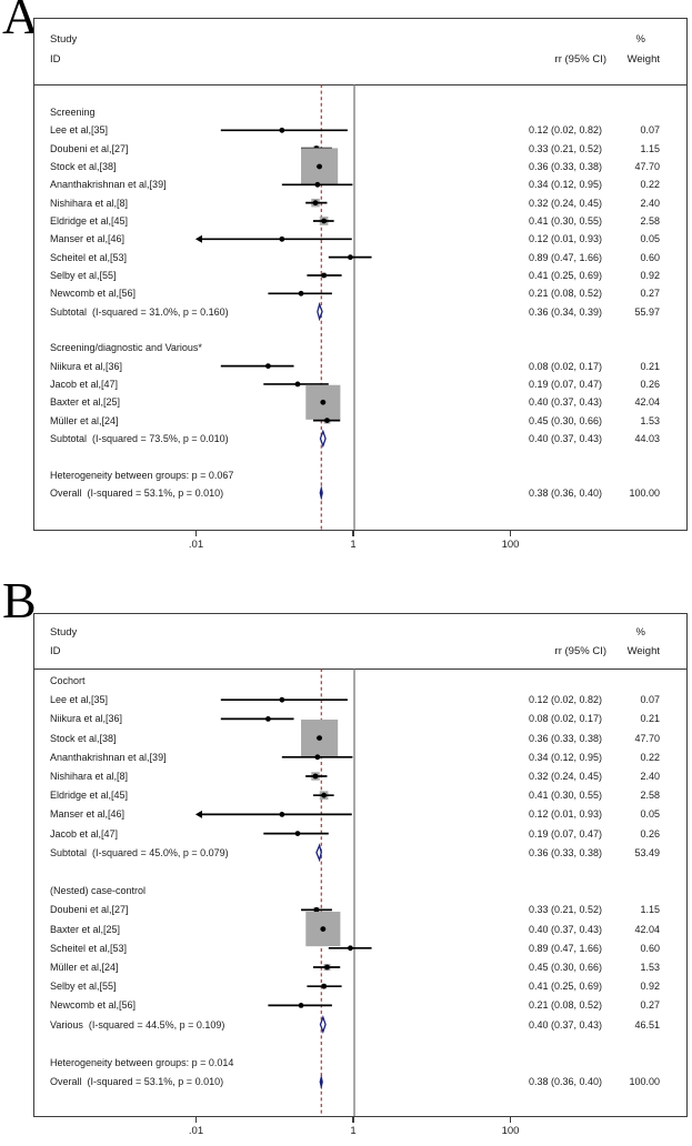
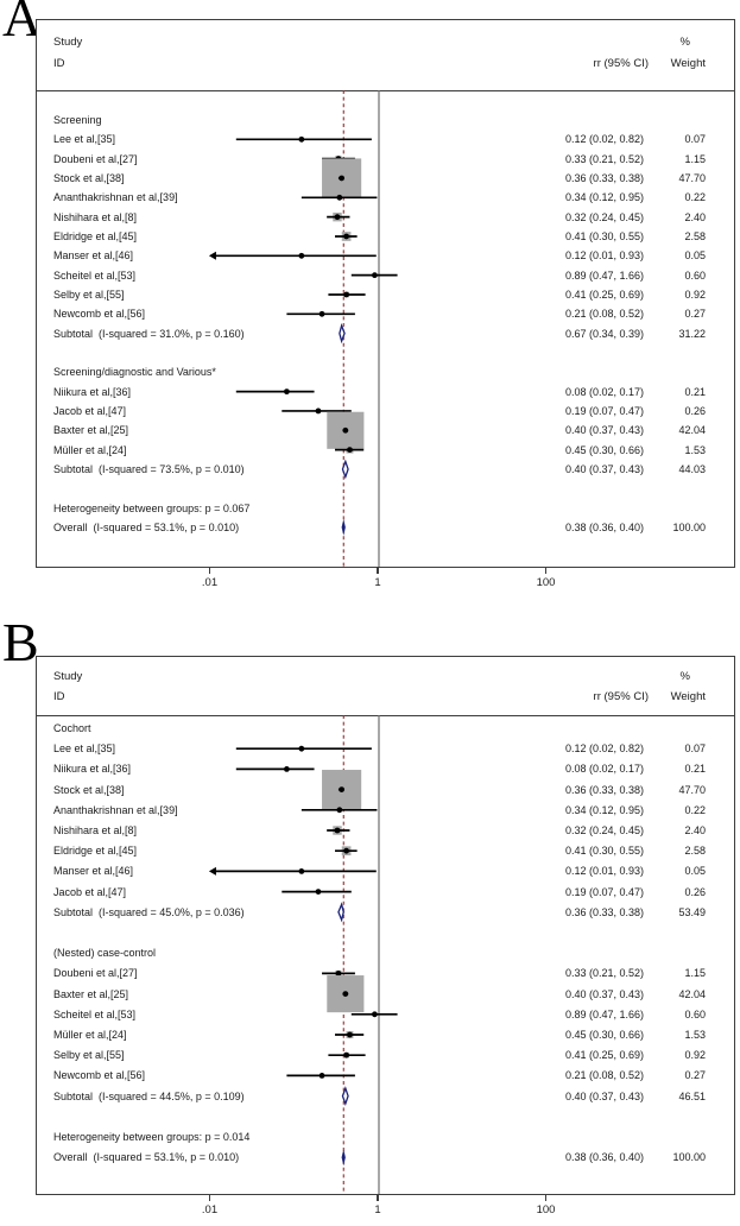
  A
  Study
  ID
  %
  rr (95% CI)
  Weight
  Screening
  Lee et al,[35]
  0.12 (0.02, 0.82)
  0.07
  Doubeni et al,[27]
  0.33 (0.21, 0.52)
  1.15
  Stock et al,[38]
  0.36 (0.33, 0.38)
  47.70
  Ananthakrishnan et al,[39]
  0.34 (0.12, 0.95)
  0.22
  Nishihara et al,[8]
  0.32 (0.24, 0.45)
  2.40
  Eldridge et al,[45]
  0.41 (0.30, 0.55)
  2.58
  Manser et al,[46]
  0.12 (0.01, 0.93)
  0.05
  Scheitel et al,[53]
  0.89 (0.47, 1.66)
  0.60
  Selby et al,[55]
  0.41 (0.25, 0.69)
  0.92
  Newcomb et al,[56]
  0.21 (0.08, 0.52)
  0.27
  Subtotal (I-squared = 31.0%, p = 0.160)
- 0.36 (0.34, 0.39)
+ 0.67 (0.34, 0.39)
- 55.97
+ 31.22
  Screening/diagnostic and Various*
  Niikura et al,[36]
  0.08 (0.02, 0.17)
  0.21
  Jacob et al,[47]
  0.19 (0.07, 0.47)
  0.26
  Baxter et al,[25]
  0.40 (0.37, 0.43)
  42.04
  Müller et al,[24]
  0.45 (0.30, 0.66)
  1.53
  Subtotal (I-squared = 73.5%, p = 0.010)
  0.40 (0.37, 0.43)
  44.03
  Heterogeneity between groups: p = 0.067
  Overall (I-squared = 53.1%, p = 0.010)
  0.38 (0.36, 0.40)
  100.00
  .01
  1
  100
  B
  Study
  ID
  %
  rr (95% CI)
  Weight
  Cochort
  Lee et al,[35]
  0.12 (0.02, 0.82)
  0.07
  Niikura et al,[36]
  0.08 (0.02, 0.17)
  0.21
  Stock et al,[38]
  0.36 (0.33, 0.38)
  47.70
  Ananthakrishnan et al,[39]
  0.34 (0.12, 0.95)
  0.22
  Nishihara et al,[8]
  0.32 (0.24, 0.45)
  2.40
  Eldridge et al,[45]
  0.41 (0.30, 0.55)
  2.58
  Manser et al,[46]
  0.12 (0.01, 0.93)
  0.05
  Jacob et al,[47]
  0.19 (0.07, 0.47)
  0.26
- Subtotal (I-squared = 45.0%, p = 0.079)
+ Subtotal (I-squared = 45.0%, p = 0.036)
  0.36 (0.33, 0.38)
  53.49
  (Nested) case-control
  Doubeni et al,[27]
  0.33 (0.21, 0.52)
  1.15
  Baxter et al,[25]
  0.40 (0.37, 0.43)
  42.04
  Scheitel et al,[53]
  0.89 (0.47, 1.66)
  0.60
  Müller et al,[24]
  0.45 (0.30, 0.66)
  1.53
  Selby et al,[55]
  0.41 (0.25, 0.69)
  0.92
  Newcomb et al,[56]
  0.21 (0.08, 0.52)
  0.27
- Various (I-squared = 44.5%, p = 0.109)
+ Subtotal (I-squared = 44.5%, p = 0.109)
  0.40 (0.37, 0.43)
  46.51
  Heterogeneity between groups: p = 0.014
  Overall (I-squared = 53.1%, p = 0.010)
  0.38 (0.36, 0.40)
  100.00
  .01
  1
  100
